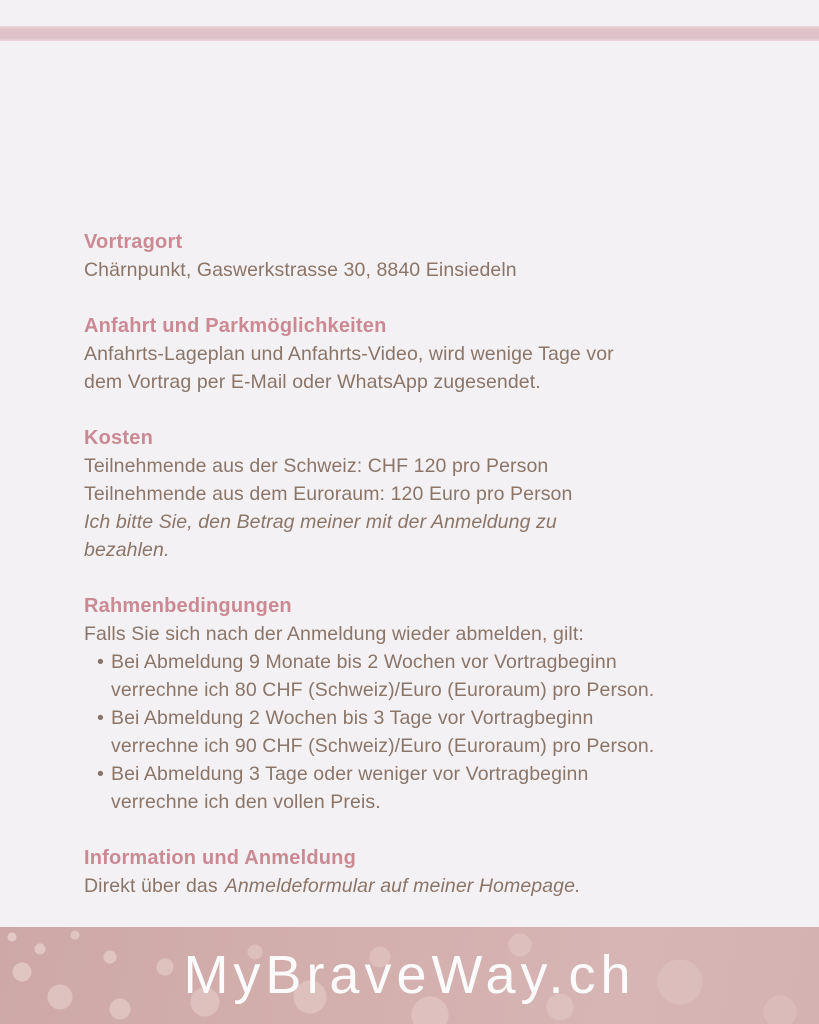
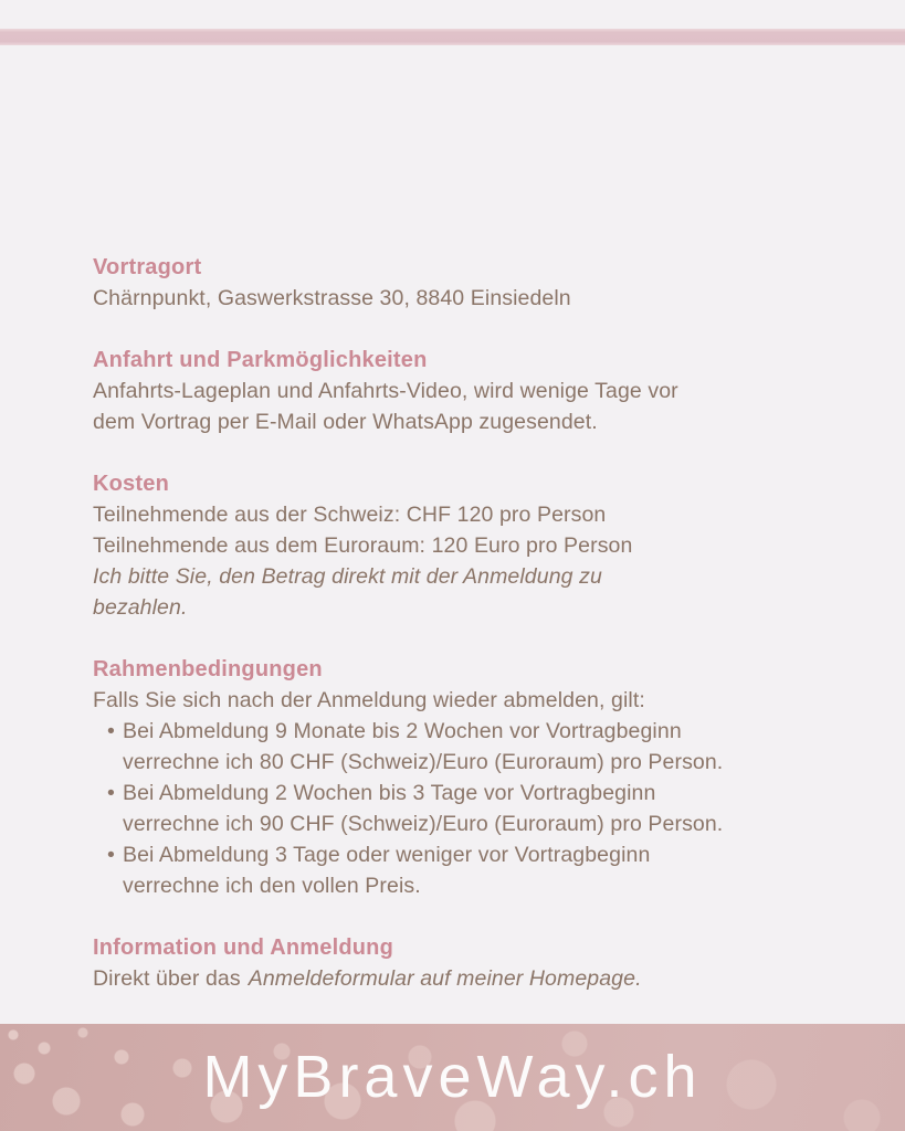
  Vortragort
  Chärnpunkt, Gaswerkstrasse 30, 8840 Einsiedeln
  Anfahrt und Parkmöglichkeiten
  Anfahrts-Lageplan und Anfahrts-Video, wird wenige Tage vor
  dem Vortrag per E-Mail oder WhatsApp zugesendet.
  Kosten
  Teilnehmende aus der Schweiz: CHF 120 pro Person
  Teilnehmende aus dem Euroraum: 120 Euro pro Person
- Ich bitte Sie, den Betrag meiner mit der Anmeldung zu
+ Ich bitte Sie, den Betrag direkt mit der Anmeldung zu
  bezahlen.
  Rahmenbedingungen
  Falls Sie sich nach der Anmeldung wieder abmelden, gilt:
  •
  Bei Abmeldung 9 Monate bis 2 Wochen vor Vortragbeginn
  verrechne ich 80 CHF (Schweiz)/Euro (Euroraum) pro Person.
  •
  Bei Abmeldung 2 Wochen bis 3 Tage vor Vortragbeginn
  verrechne ich 90 CHF (Schweiz)/Euro (Euroraum) pro Person.
  •
  Bei Abmeldung 3 Tage oder weniger vor Vortragbeginn
  verrechne ich den vollen Preis.
  Information und Anmeldung
  Direkt über das Anmeldeformular auf meiner Homepage.
  MyBraveWay.ch
